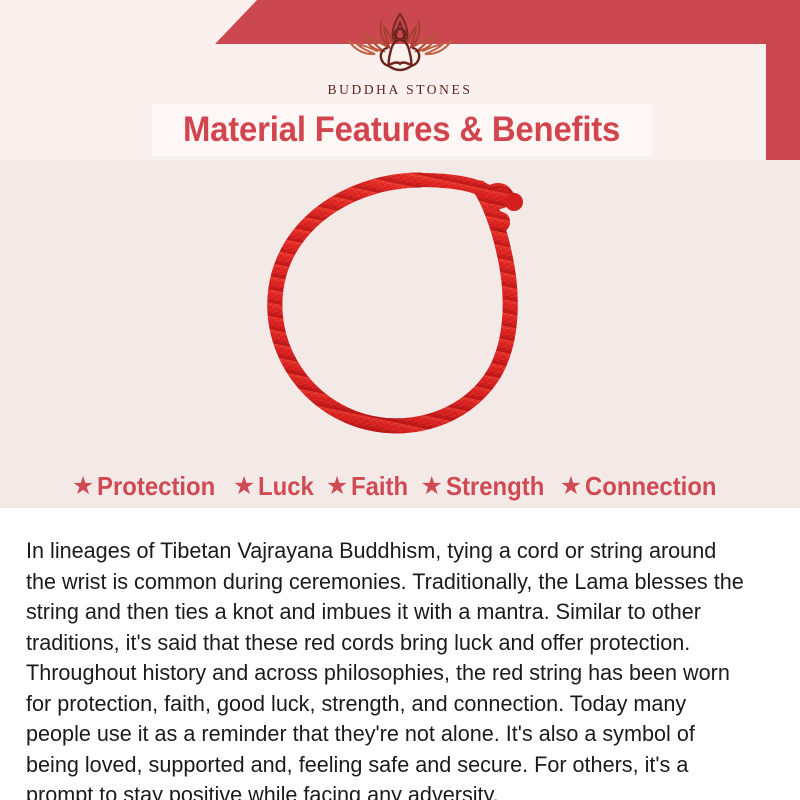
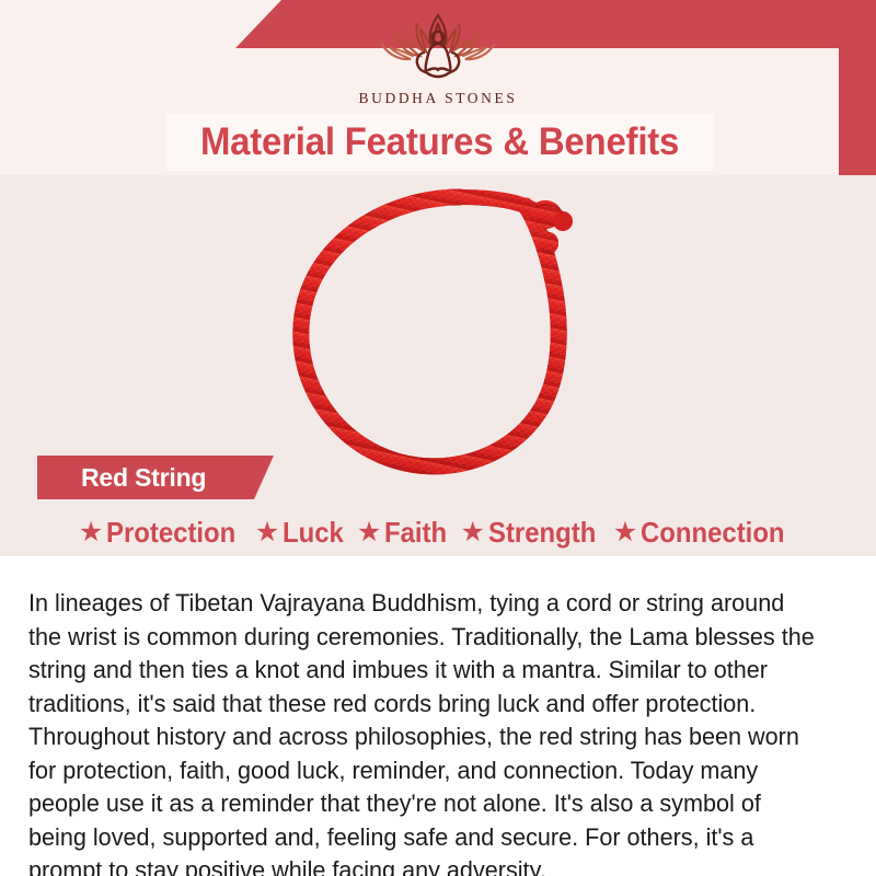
  BUDDHA STONES
  Material Features & Benefits
+ Red String
  ★
  Protection
  ★
  Luck
  ★
  Faith
  ★
  Strength
  ★
  Connection
- In lineages of Tibetan Vajrayana Buddhism, tying a cord or string around the wrist is common during ceremonies. Traditionally, the Lama blesses the string and then ties a knot and imbues it with a mantra. Similar to other traditions, it's said that these red cords bring luck and offer protection. Throughout history and across philosophies, the red string has been worn for protection, faith, good luck, strength, and connection. Today many people use it as a reminder that they're not alone. It's also a symbol of being loved, supported and, feeling safe and secure. For others, it's a prompt to stay positive while facing any adversity.
+ In lineages of Tibetan Vajrayana Buddhism, tying a cord or string around the wrist is common during ceremonies. Traditionally, the Lama blesses the string and then ties a knot and imbues it with a mantra. Similar to other traditions, it's said that these red cords bring luck and offer protection. Throughout history and across philosophies, the red string has been worn for protection, faith, good luck, reminder, and connection. Today many people use it as a reminder that they're not alone. It's also a symbol of being loved, supported and, feeling safe and secure. For others, it's a prompt to stay positive while facing any adversity.
